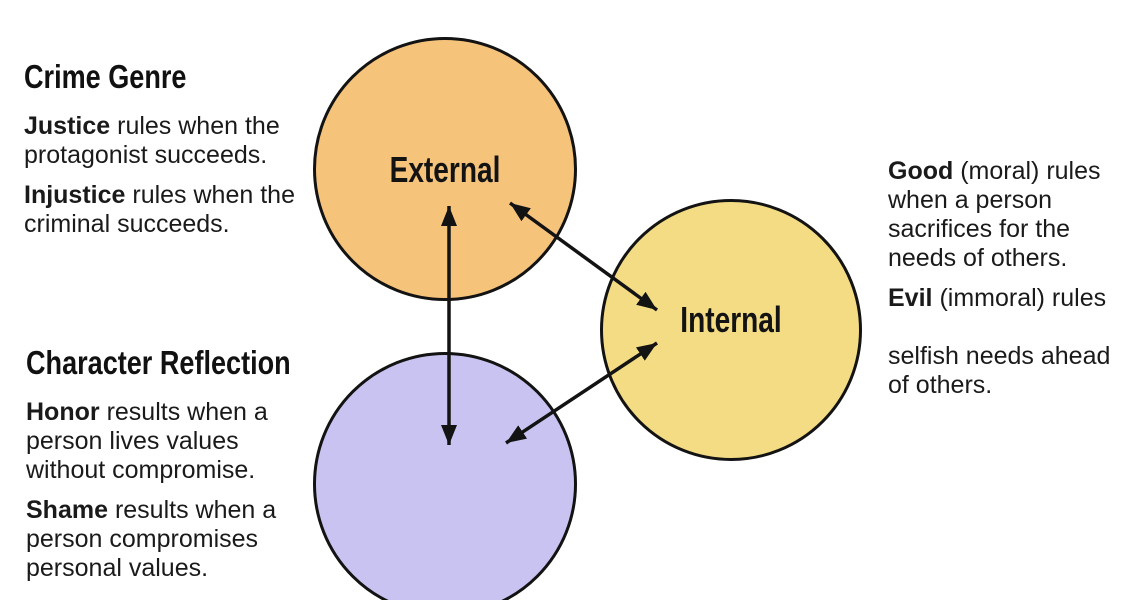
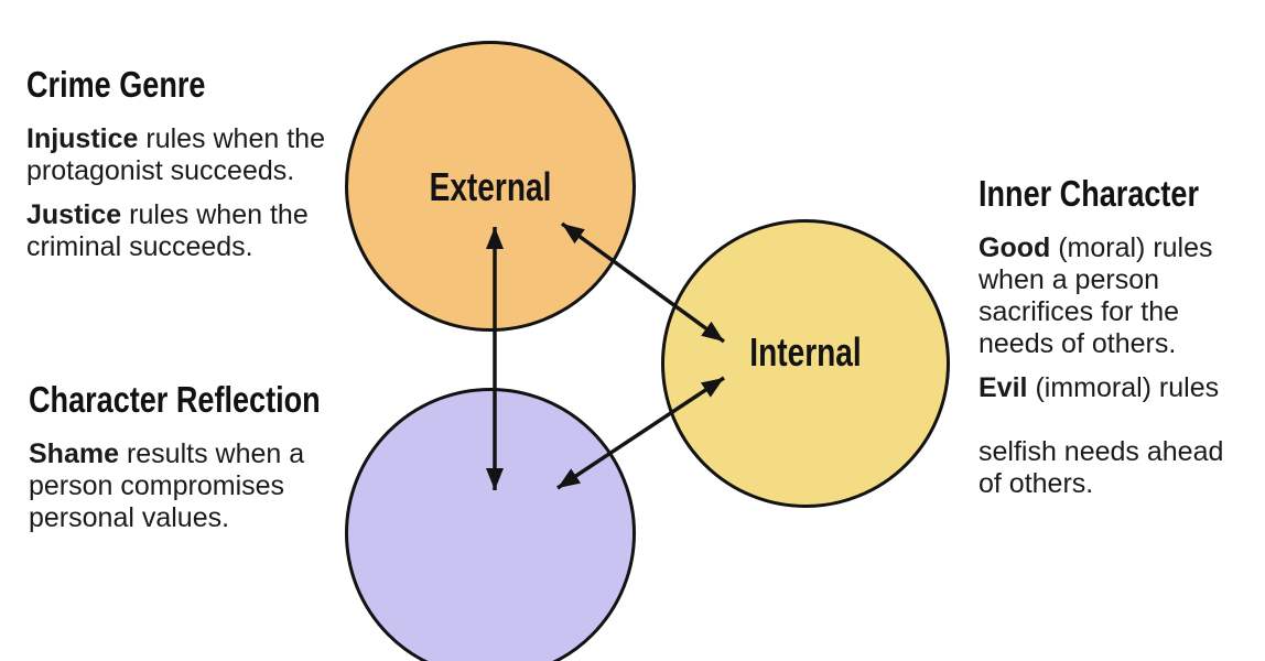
  External
  Internal
  Crime Genre
- Justice rules when the
+ Injustice rules when the
  protagonist succeeds.
- Injustice rules when the
+ Justice rules when the
  criminal succeeds.
  Character Reflecti
- Honor results when a
- person lives values
- without compromise.
  Shame results when a
  person compromises
  personal values.
+ Inner Character
  Good (moral) rules
  when a person
  sacrifices for the
  needs of others.
  Evil (immoral) rules
  selfish needs ahead
  of others.
